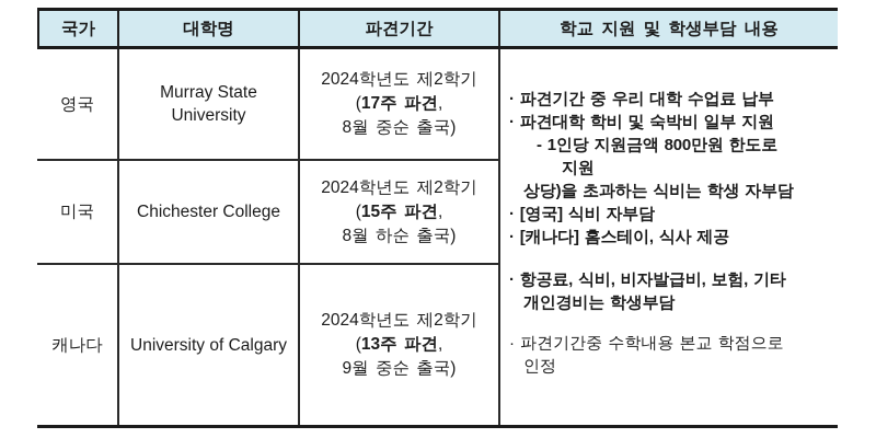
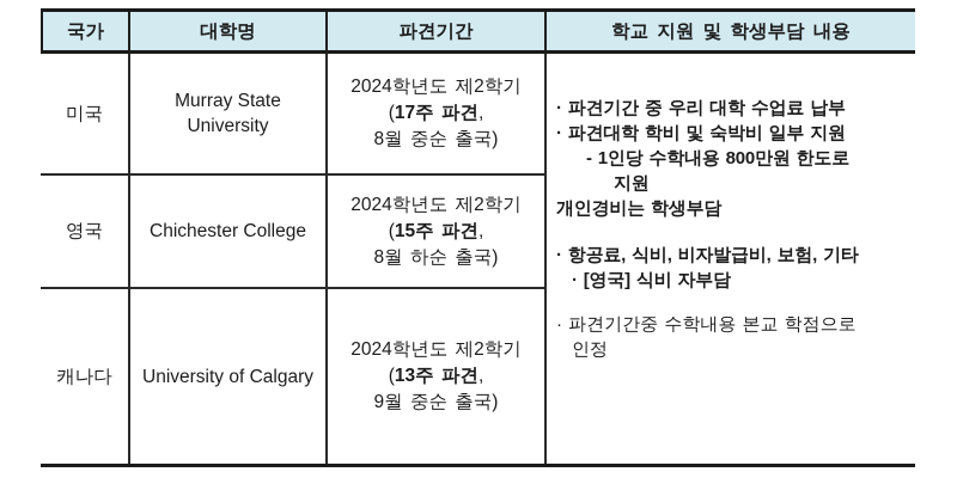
  국가
  대학명
  파견기간
  학교 지원 및 학생부담 내용
  · 파견기간 중 우리 대학 수업료 납부
  · 파견대학 학비 및 숙박비 일부 지원
- - 1인당 지원금액 800만원 한도로
+ - 1인당 수학내용 800만원 한도로
  지원
- 상당)을 초과하는 식비는 학생 자부담
- · [영국] 식비 자부담
+ 개인경비는 학생부담
- · [캐나다] 홈스테이, 식사 제공
  · 항공료, 식비, 비자발급비, 보험, 기타
- 개인경비는 학생부담
+ · [영국] 식비 자부담
  · 파견기간중 수학내용 본교 학점으로
  인정
- 영국
+ 미국
  Murray State
  University
  2024학년도 제2학기
  (17주 파견,
  8월 중순 출국)
- 미국
+ 영국
  Chichester College
  2024학년도 제2학기
  (15주 파견,
  8월 하순 출국)
  캐나다
  University of Calgary
  2024학년도 제2학기
  (13주 파견,
  9월 중순 출국)
